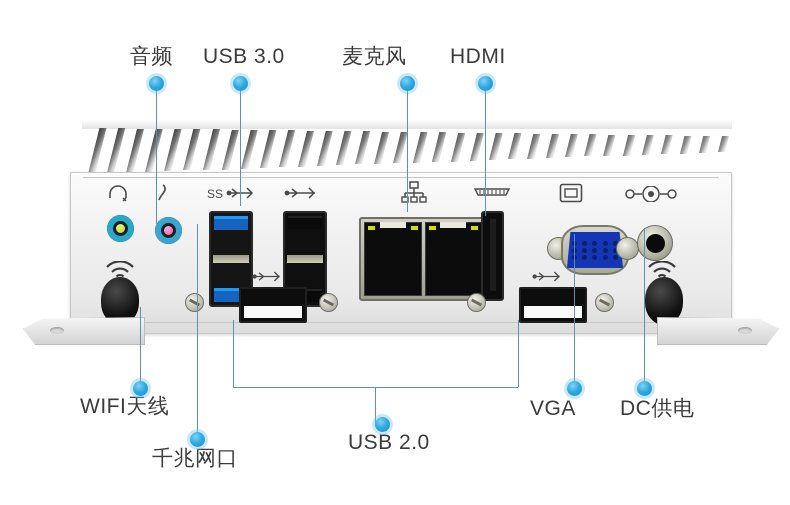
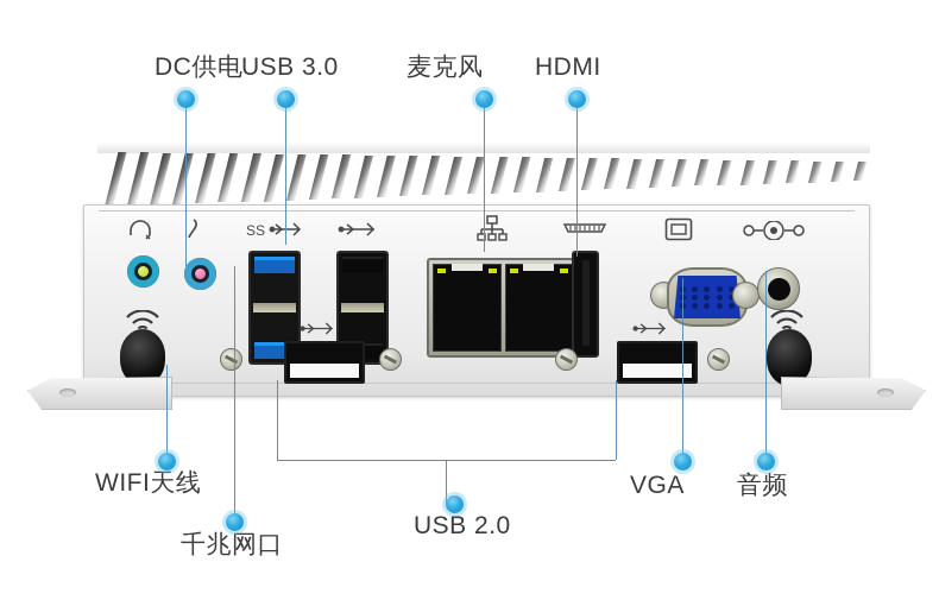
  SS
- 音频
+ DC供电
  USB 3.0
  麦克风
  HDMI
  WIFI天线
  千兆网口
  USB 2.0
  VGA
- DC供电
+ 音频
